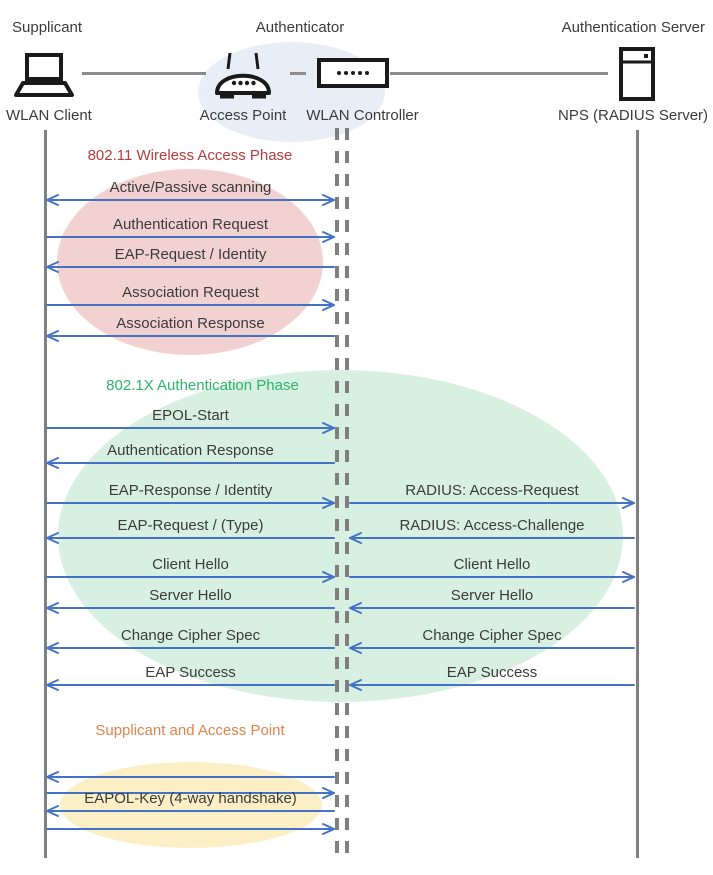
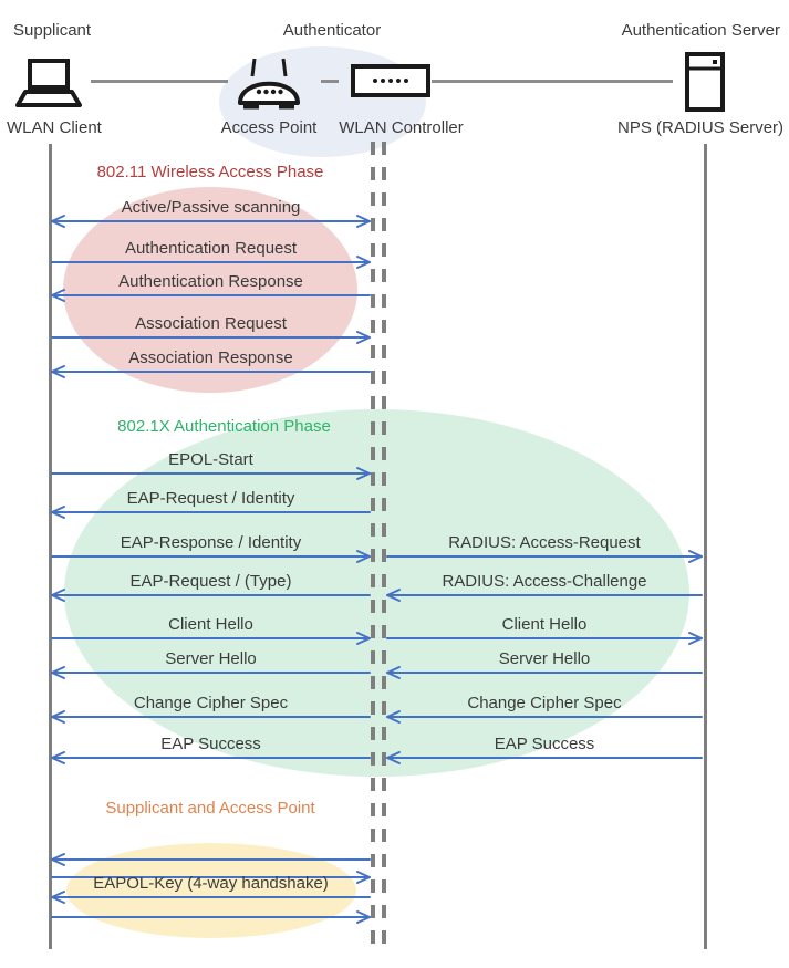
  Supplicant
  Authenticator
  Authentication Server
  WLAN Client
  Access Point
  WLAN Controller
  NPS (RADIUS Server)
  802.11 Wireless Access Phase
  802.1X Authentication Phase
  Supplicant and Access Point
  Active/Passive scanning
  Authentication Request
- EAP-Request / Identity
+ Authentication Response
  Association Request
  Association Response
  EPOL-Start
- Authentication Response
+ EAP-Request / Identity
  EAP-Response / Identity
  RADIUS: Access-Request
  EAP-Request / (Type)
  RADIUS: Access-Challenge
  Client Hello
  Client Hello
  Server Hello
  Server Hello
  Change Cipher Spec
  Change Cipher Spec
  EAP Success
  EAP Success
  EAPOL-Key (4-way handshake)
